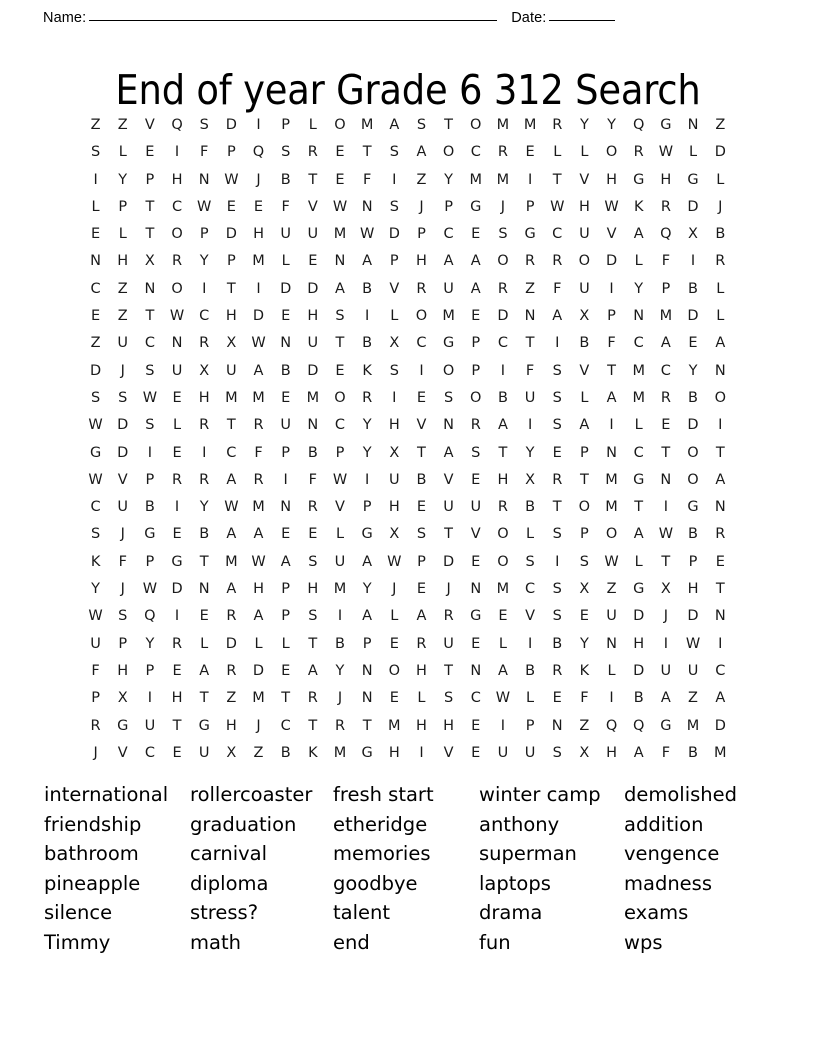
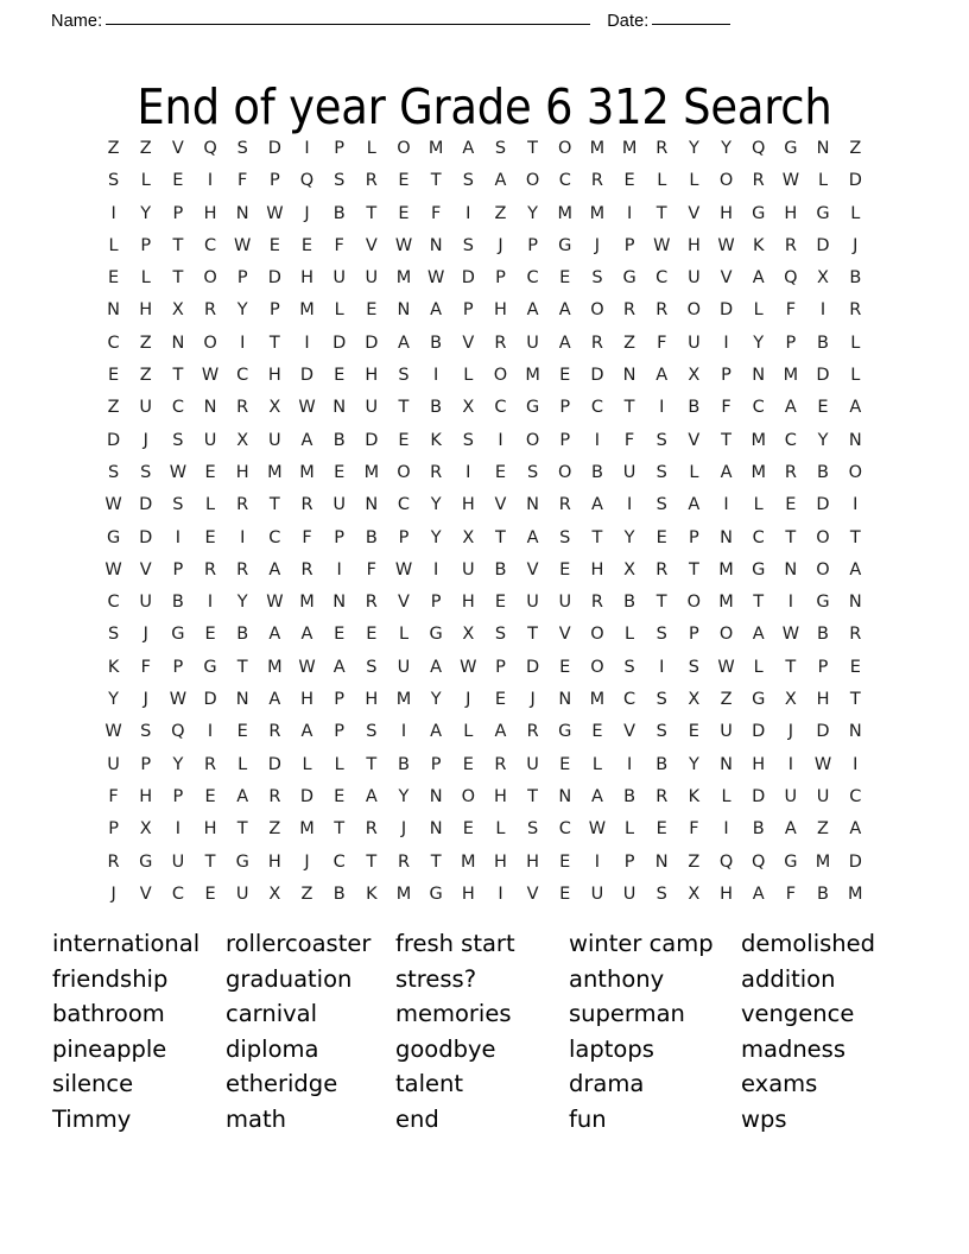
  Name:
  Date:
  End of year Grade 6 312 Search
  Z	Z	V	Q	S	D	I	P	L	O	M	A	S	T	O	M	M	R	Y	Y	Q	G	N	Z
  S	L	E	I	F	P	Q	S	R	E	T	S	A	O	C	R	E	L	L	O	R	W	L	D
  I	Y	P	H	N	W	J	B	T	E	F	I	Z	Y	M	M	I	T	V	H	G	H	G	L
  L	P	T	C	W	E	E	F	V	W	N	S	J	P	G	J	P	W	H	W	K	R	D	J
  E	L	T	O	P	D	H	U	U	M	W	D	P	C	E	S	G	C	U	V	A	Q	X	B
  N	H	X	R	Y	P	M	L	E	N	A	P	H	A	A	O	R	R	O	D	L	F	I	R
  C	Z	N	O	I	T	I	D	D	A	B	V	R	U	A	R	Z	F	U	I	Y	P	B	L
  E	Z	T	W	C	H	D	E	H	S	I	L	O	M	E	D	N	A	X	P	N	M	D	L
  Z	U	C	N	R	X	W	N	U	T	B	X	C	G	P	C	T	I	B	F	C	A	E	A
  D	J	S	U	X	U	A	B	D	E	K	S	I	O	P	I	F	S	V	T	M	C	Y	N
  S	S	W	E	H	M	M	E	M	O	R	I	E	S	O	B	U	S	L	A	M	R	B	O
  W	D	S	L	R	T	R	U	N	C	Y	H	V	N	R	A	I	S	A	I	L	E	D	I
  G	D	I	E	I	C	F	P	B	P	Y	X	T	A	S	T	Y	E	P	N	C	T	O	T
  W	V	P	R	R	A	R	I	F	W	I	U	B	V	E	H	X	R	T	M	G	N	O	A
  C	U	B	I	Y	W	M	N	R	V	P	H	E	U	U	R	B	T	O	M	T	I	G	N
  S	J	G	E	B	A	A	E	E	L	G	X	S	T	V	O	L	S	P	O	A	W	B	R
  K	F	P	G	T	M	W	A	S	U	A	W	P	D	E	O	S	I	S	W	L	T	P	E
  Y	J	W	D	N	A	H	P	H	M	Y	J	E	J	N	M	C	S	X	Z	G	X	H	T
  W	S	Q	I	E	R	A	P	S	I	A	L	A	R	G	E	V	S	E	U	D	J	D	N
  U	P	Y	R	L	D	L	L	T	B	P	E	R	U	E	L	I	B	Y	N	H	I	W	I
  F	H	P	E	A	R	D	E	A	Y	N	O	H	T	N	A	B	R	K	L	D	U	U	C
  P	X	I	H	T	Z	M	T	R	J	N	E	L	S	C	W	L	E	F	I	B	A	Z	A
  R	G	U	T	G	H	J	C	T	R	T	M	H	H	E	I	P	N	Z	Q	Q	G	M	D
  J	V	C	E	U	X	Z	B	K	M	G	H	I	V	E	U	U	S	X	H	A	F	B	M
  international
  friendship
  bathroom
  pineapple
  silence
  Timmy
  rollercoaster
  graduation
  carnival
  diploma
- stress?
+ etheridge
  math
  fresh start
- etheridge
+ stress?
  memories
  goodbye
  talent
  end
  winter camp
  anthony
  superman
  laptops
  drama
  fun
  demolished
  addition
  vengence
  madness
  exams
  wps
